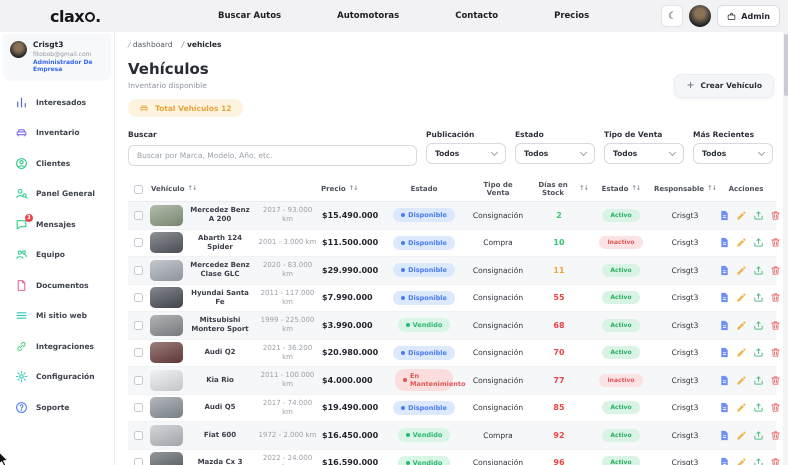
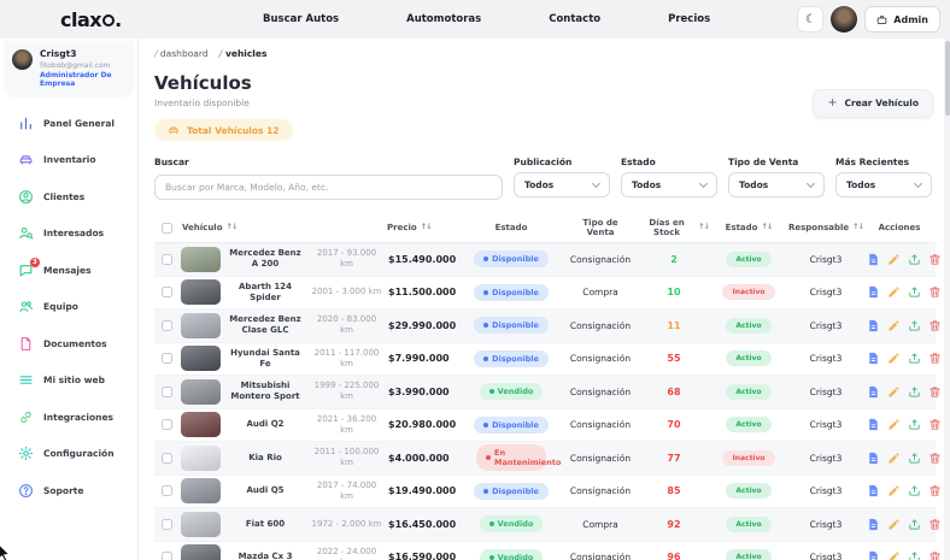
  clax
  .
  Buscar Autos
  Automotoras
  Contacto
  Precios
  ☾
  Admin
  Crisgt3
- Interesados
+ Panel General
  Inventario
  Clientes
- Panel General
+ Interesados
  Mensajes
  Equipo
  Documentos
  Mi sitio web
  Integraciones
  Configuración
  Soporte
  dashboard
  vehicles
  Vehículos
  Inventario disponible
  Total Vehículos 12
  +
  Crear Vehículo
  Buscar
  Buscar por Marca, Modelo, Año, etc.
  Publicación
  Todos
  Estado
  Todos
  Tipo de Venta
  Todos
  Más Recientes
  Todos
  Vehículo
  ↑↓
  Precio
  ↑↓
  Estado
  Tipo de Venta
  Días en Stock
  ↑↓
  Estado
  ↑↓
  Responsable
  ↑↓
  Acciones
  Mercedez Benz A 200
  2017 - 93.000 km
  $15.490.000
  Disponible
  Consignación
  2
  Crisgt3
  Abarth 124 Spider
  2001 - 3.000 km
  $11.500.000
  Disponible
  Compra
  10
  Crisgt3
  Mercedez Benz Clase GLC
  2020 - 83.000 km
  $29.990.000
  Disponible
  Consignación
  11
  Crisgt3
  Hyundai Santa Fe
  2011 - 117.000 km
  $7.990.000
  Disponible
  Consignación
  55
  Crisgt3
  Mitsubishi Montero Sport
  1999 - 225.000 km
  $3.990.000
  Vendido
  Consignación
  68
  Crisgt3
  Audi Q2
  2021 - 36.200 km
  $20.980.000
  Disponible
  Consignación
  70
  Crisgt3
  Kia Rio
  2011 - 100.000 km
  $4.000.000
  En Mantenimiento
  Consignación
  77
  Crisgt3
  Audi Q5
  2017 - 74.000 km
  $19.490.000
  Disponible
  Consignación
  85
  Crisgt3
  Fiat 600
  1972 - 2.000 km
  $16.450.000
  Vendido
  Compra
  92
  Crisgt3
  Mazda Cx 3
  2022 - 24.000
  $16.590.000
  Vendido
  Consignación
  96
  Crisgt3
